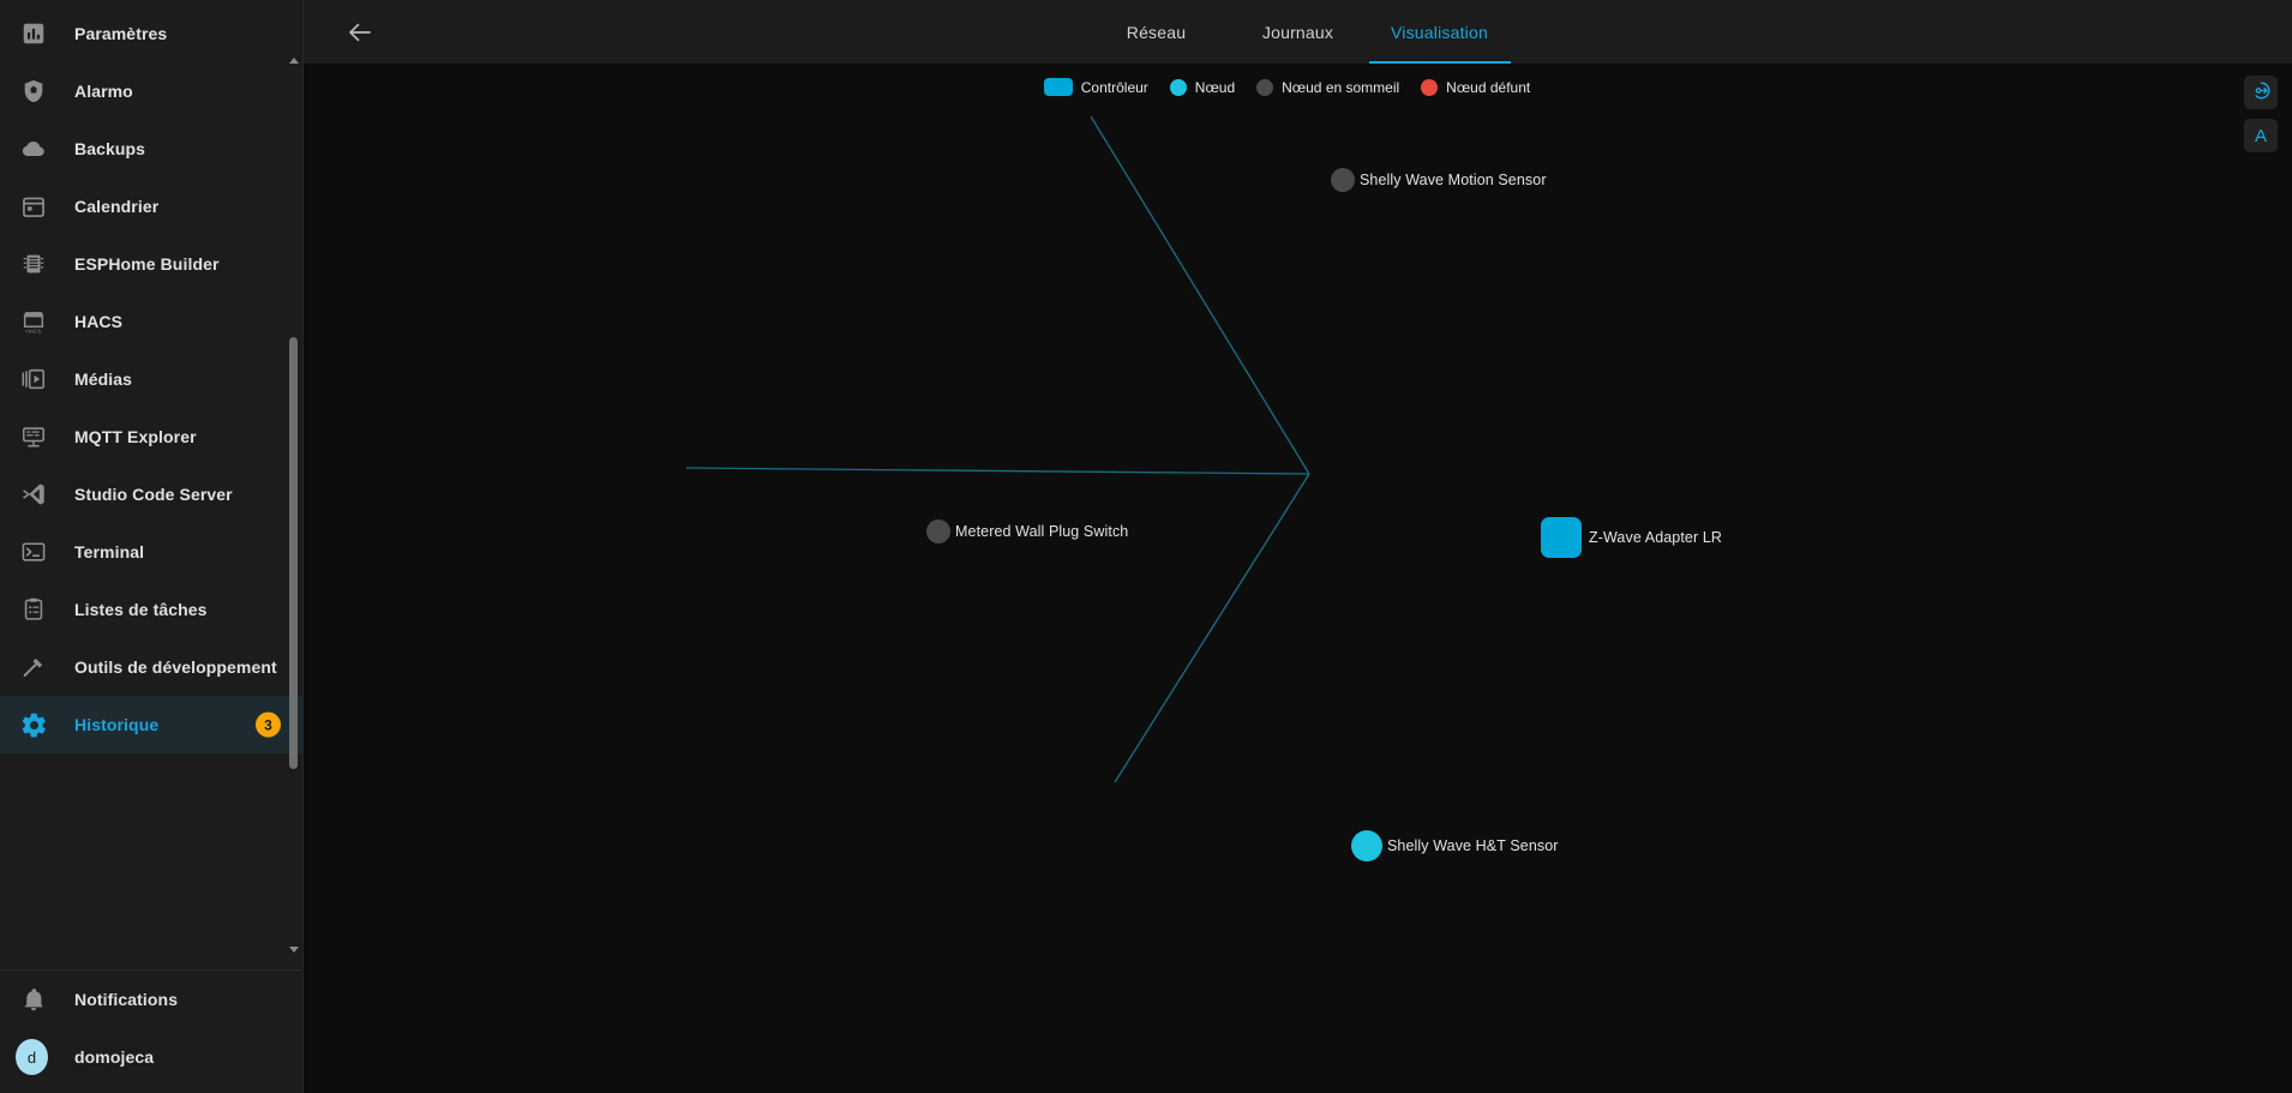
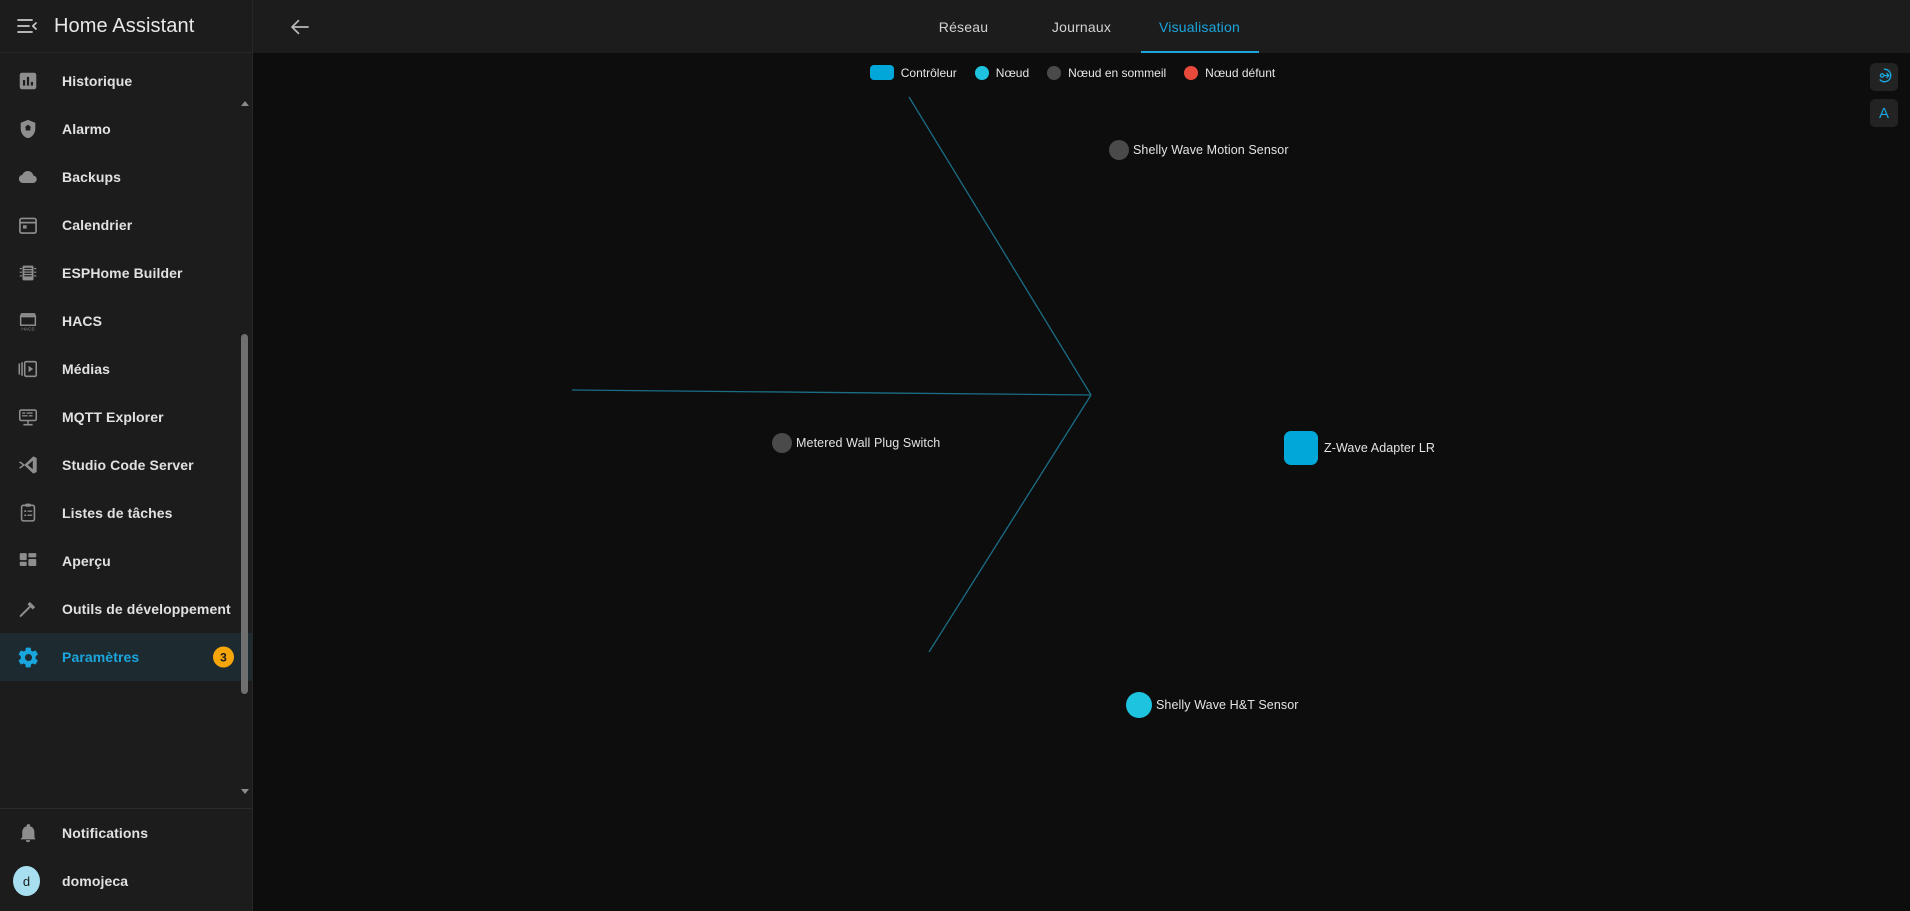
+ Home Assistant
- Paramètres
+ Historique
  Alarmo
  Backups
  Calendrier
  ESPHome Builder
  HACS
  Médias
  MQTT Explorer
  Studio Code Server
- Terminal
  Listes de tâches
+ Aperçu
  Outils de développement
- Historique
+ Paramètres
  3
  Notifications
  d
  domojeca
  Réseau
  Journaux
  Visualisation
  Contrôleur
  Nœud
  Nœud en sommeil
  Nœud défunt
  Shelly Wave Motion Sensor
  Metered Wall Plug Switch
  Z-Wave Adapter LR
  Shelly Wave H&T Sensor
  A
